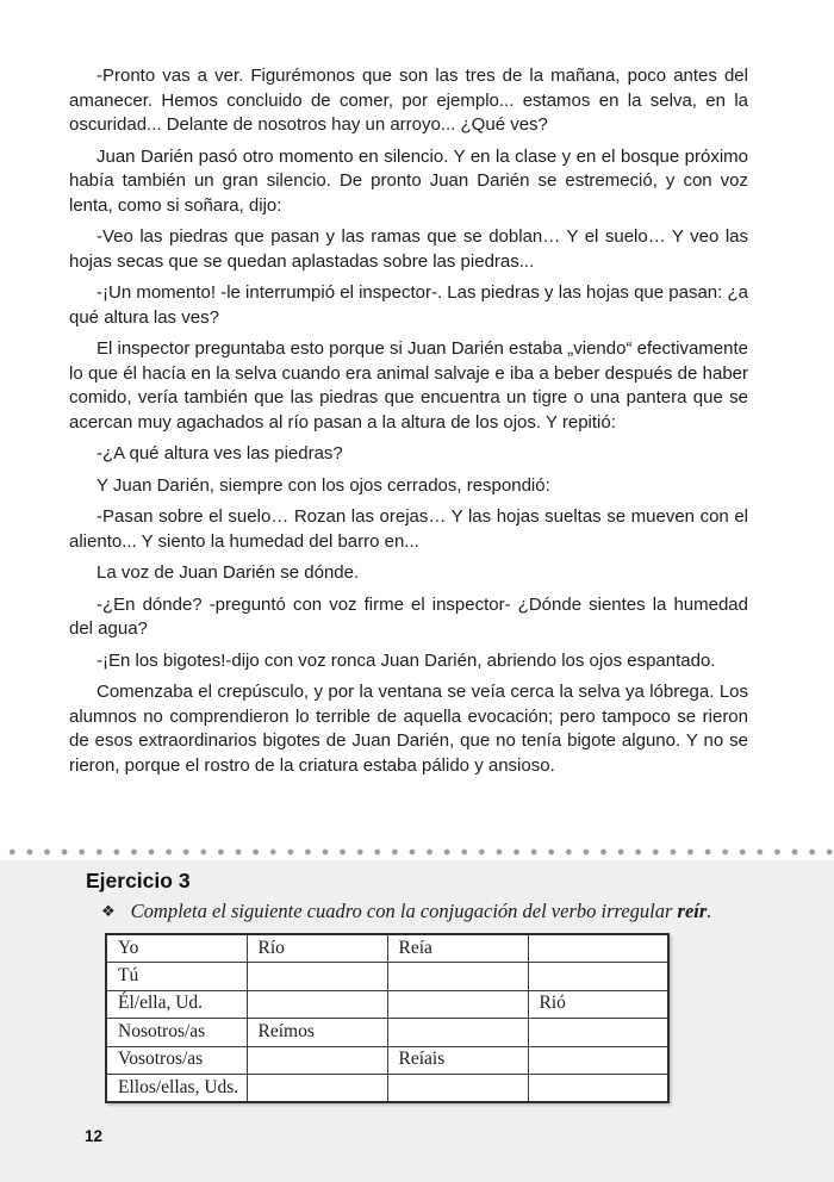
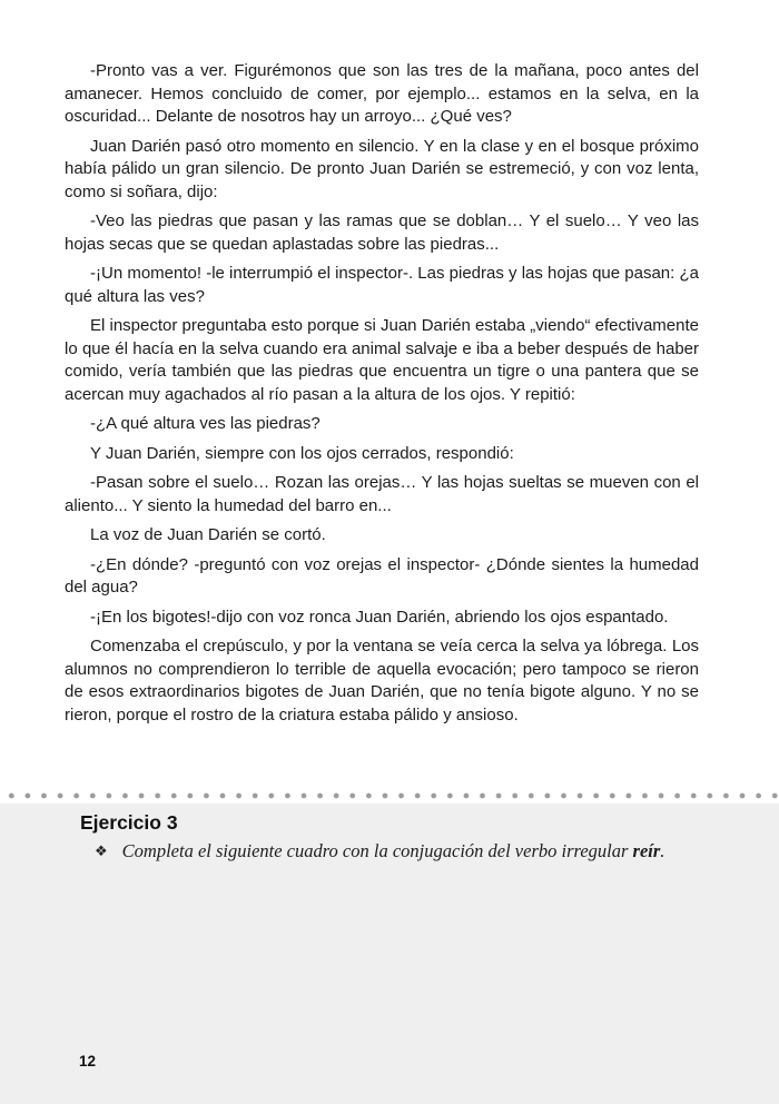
  -Pronto vas a ver. Figurémonos que son las tres de la mañana, poco antes del amanecer. Hemos concluido de comer, por ejemplo... estamos en la selva, en la oscuridad... Delante de nosotros hay un arroyo... ¿Qué ves?
- Juan Darién pasó otro momento en silencio. Y en la clase y en el bosque próximo había también un gran silencio. De pronto Juan Darién se estremeció, y con voz lenta, como si soñara, dijo:
+ Juan Darién pasó otro momento en silencio. Y en la clase y en el bosque próximo había pálido un gran silencio. De pronto Juan Darién se estremeció, y con voz lenta, como si soñara, dijo:
  -Veo las piedras que pasan y las ramas que se doblan… Y el suelo… Y veo las hojas secas que se quedan aplastadas sobre las piedras...
  -¡Un momento! -le interrumpió el inspector-. Las piedras y las hojas que pasan: ¿a qué altura las ves?
  El inspector preguntaba esto porque si Juan Darién estaba „viendo“ efectivamente lo que él hacía en la selva cuando era animal salvaje e iba a beber después de haber comido, vería también que las piedras que encuentra un tigre o una pantera que se acercan muy agachados al río pasan a la altura de los ojos. Y repitió:
  -¿A qué altura ves las piedras?
  Y Juan Darién, siempre con los ojos cerrados, respondió:
  -Pasan sobre el suelo… Rozan las orejas… Y las hojas sueltas se mueven con el aliento... Y siento la humedad del barro en...
- La voz de Juan Darién se dónde.
+ La voz de Juan Darién se cortó.
- -¿En dónde? -preguntó con voz firme el inspector- ¿Dónde sientes la humedad del agua?
+ -¿En dónde? -preguntó con voz orejas el inspector- ¿Dónde sientes la humedad del agua?
  -¡En los bigotes!-dijo con voz ronca Juan Darién, abriendo los ojos espantado.
  Comenzaba el crepúsculo, y por la ventana se veía cerca la selva ya lóbrega. Los alumnos no comprendieron lo terrible de aquella evocación; pero tampoco se rieron de esos extraordinarios bigotes de Juan Darién, que no tenía bigote alguno. Y no se rieron, porque el rostro de la criatura estaba pálido y ansioso.
  Ejercicio 3
  ❖
  Completa el siguiente cuadro con la conjugación del verbo irregular reír.
- Yo	Río	Reía
- Tú
- Él/ella, Ud.			Rió
- Nosotros/as	Reímos
- Vosotros/as		Reíais
- Ellos/ellas, Uds.
  12
